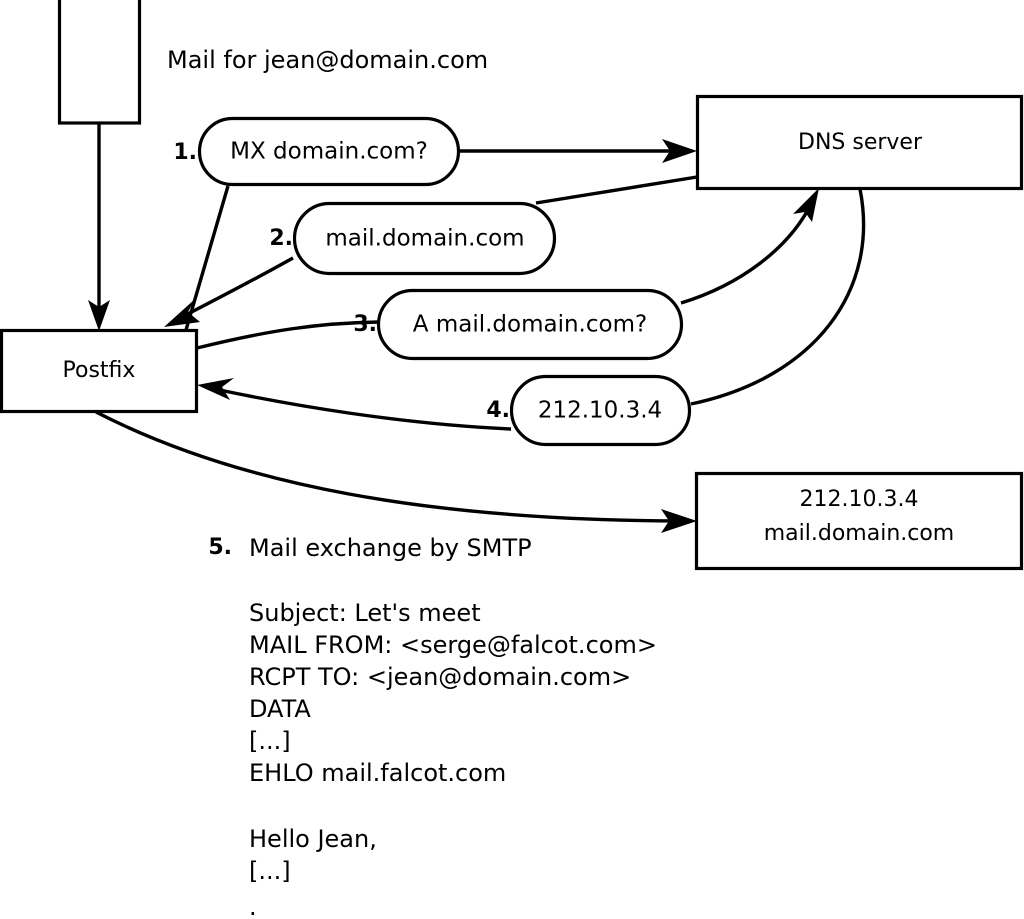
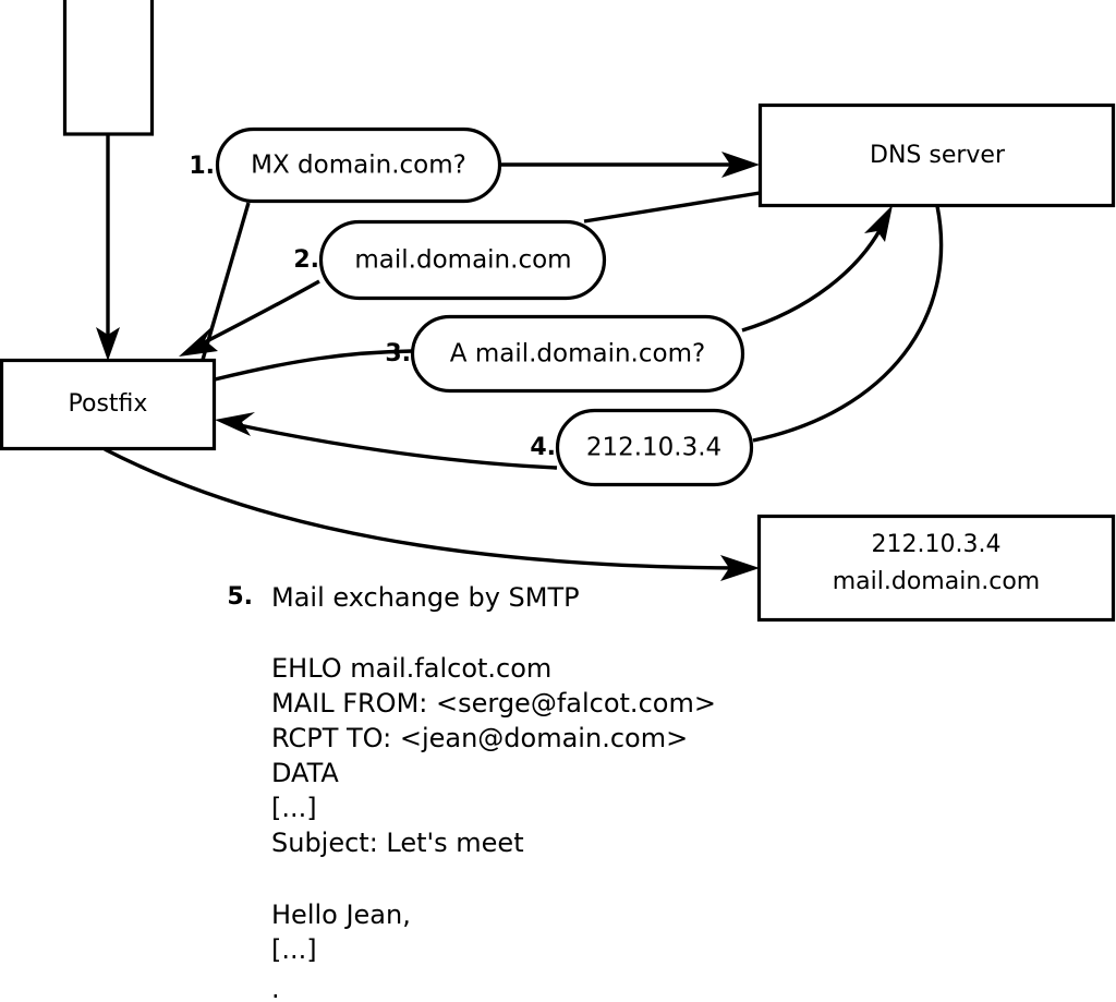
  Postfix
  DNS server
  212.10.3.4
  mail.domain.com
  MX domain.com?
  1.
  mail.domain.com
  2.
  A mail.domain.com?
  3.
  212.10.3.4
  4.
- Mail for jean@domain.com
  5.
  Mail exchange by SMTP
- Subject: Let's meet
+ EHLO mail.falcot.com
  MAIL FROM: <serge@falcot.com>
  RCPT TO: <jean@domain.com>
  DATA
  [...]
- EHLO mail.falcot.com
+ Subject: Let's meet
  Hello Jean,
  [...]
  .
